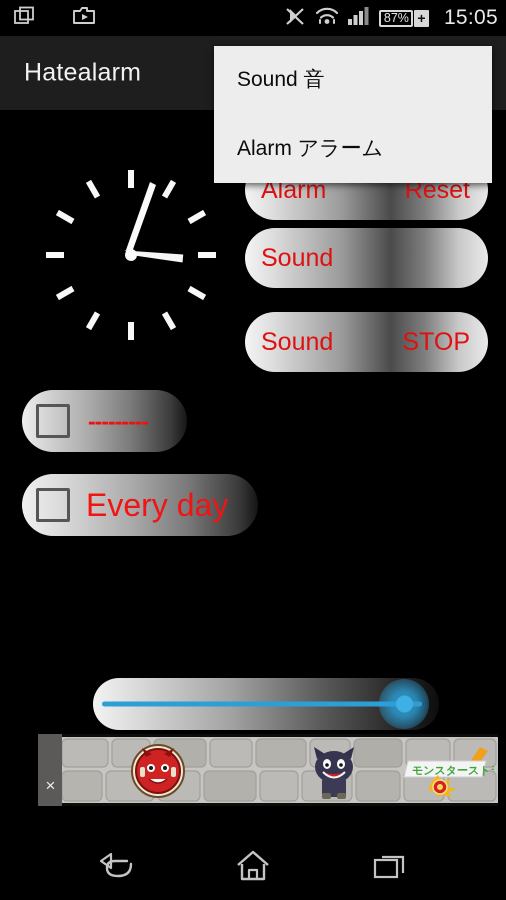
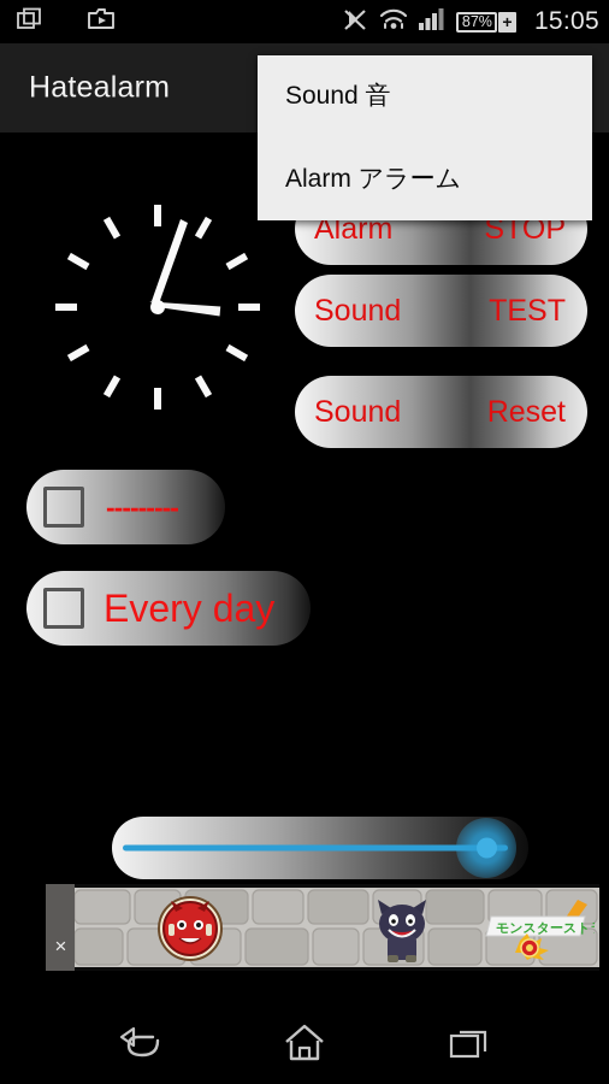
  87%
  +
  15:05
  Hatealarm
  Alarm
- Reset
+ STOP
  Sound
+ TEST
  Sound
- STOP
+ Reset
  ---------
  Every day
  モンスタースト
  ×
  Sound 音
  Alarm アラーム
